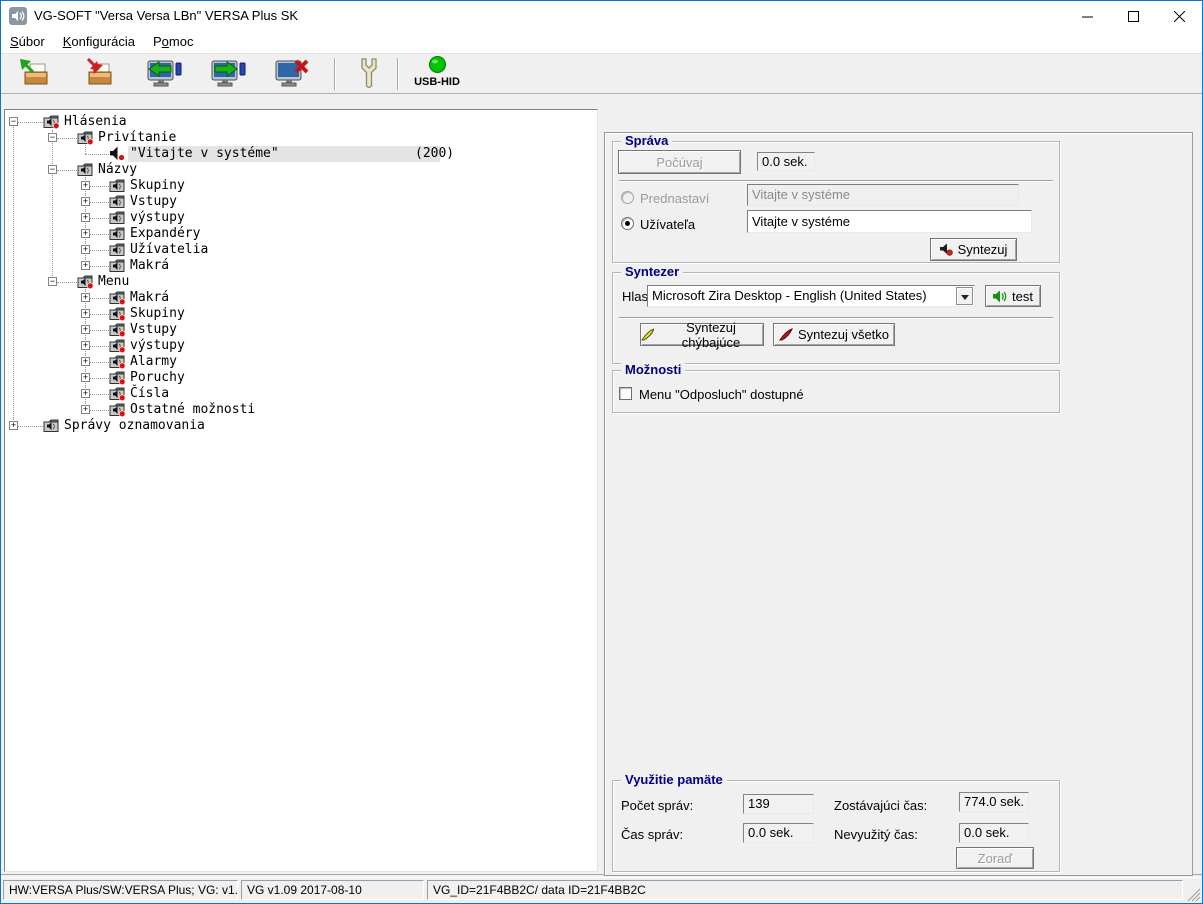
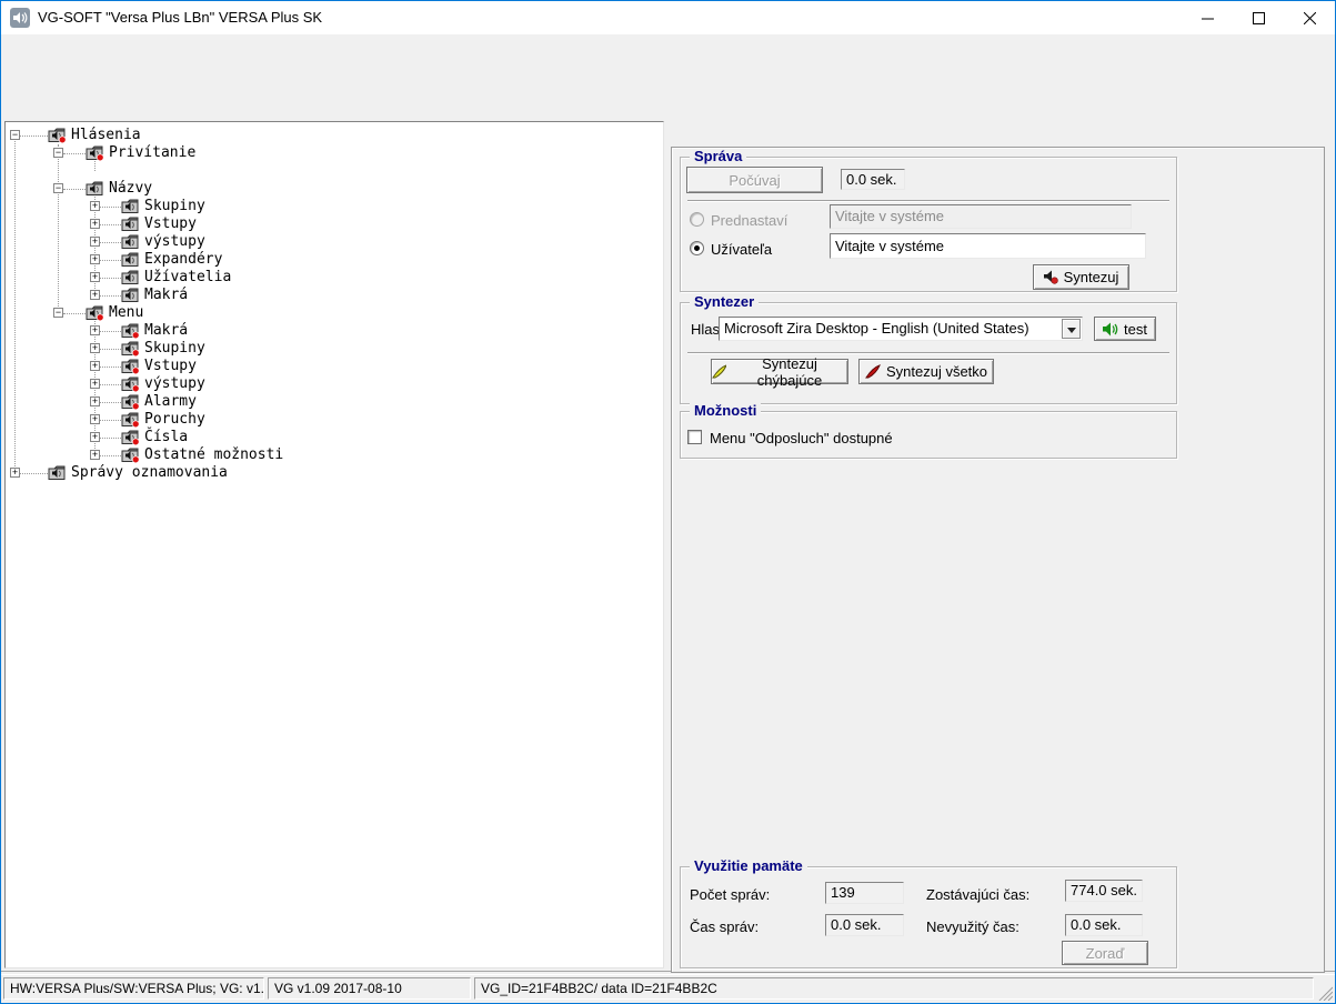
- VG-SOFT "Versa Versa LBn" VERSA Plus SK
+ VG-SOFT "Versa Plus LBn" VERSA Plus SK
- Súbor Konfigurácia Pomoc
- USB-HID
  −
  Hlásenia
  −
  Privítanie
- "Vitajte v systéme"
- (200)
  −
  Názvy
  +
  Skupiny
  +
  Vstupy
  +
  výstupy
  +
  Expandéry
  +
  Užívatelia
  +
  Makrá
  −
  Menu
  +
  Makrá
  +
  Skupiny
  +
  Vstupy
  +
  výstupy
  +
  Alarmy
  +
  Poruchy
  +
  Čísla
  +
  Ostatné možnosti
  +
  Správy oznamovania
  Správa
  Počúvaj
  0.0 sek.
  Prednastaví
  Vitajte v systéme
  Užívateľa
  Vitajte v systéme
  Syntezuj
  Syntezer
  Hlas
  Microsoft Zira Desktop - English (United States)
  test
  Syntezuj chýbajúce
  Syntezuj všetko
  Možnosti
  Menu "Odposluch" dostupné
  Využitie pamäte
  Počet správ:
  139
  Zostávajúci čas:
  774.0 sek.
  Čas správ:
  0.0 sek.
  Nevyužitý čas:
  0.0 sek.
  Zoraď
  VG_ID=21F4BB2C/ data ID=21F4BB2C
  VG v1.09 2017-08-10
  HW:VERSA Plus/SW:VERSA Plus; VG: v1.
